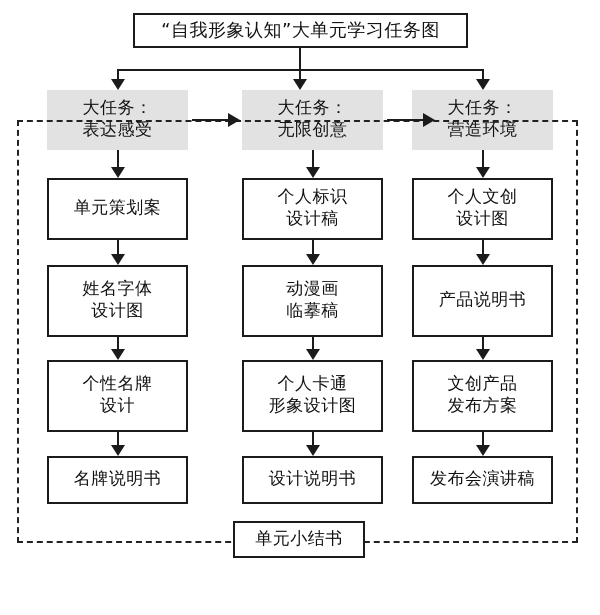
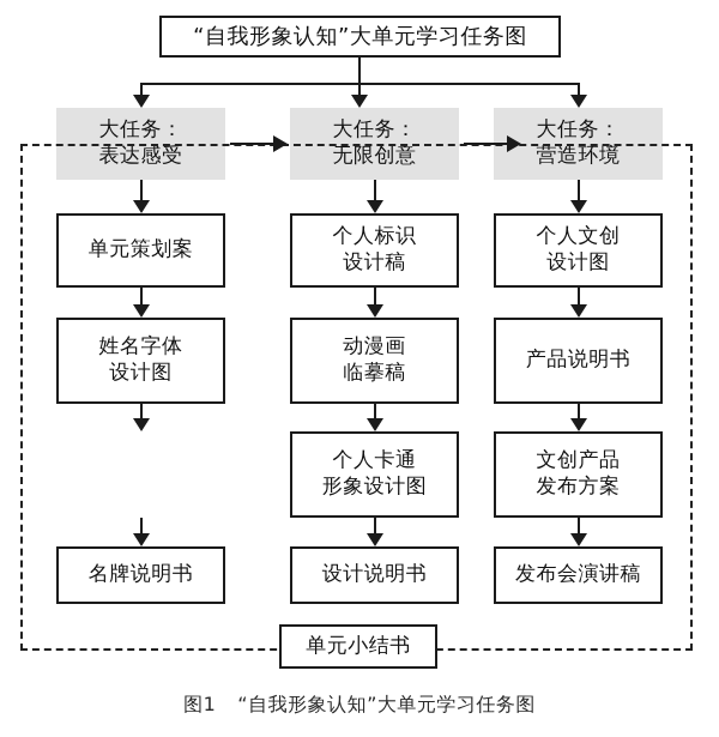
  “自我形象认知”大单元学习任务图
  大任务：
  表达感受
  大任务：
  无限创意
  大任务：
  营造环境
  单元策划案
  姓名字体
  设计图
- 个性名牌
- 设计
  名牌说明书
  个人标识
  设计稿
  动漫画
  临摹稿
  个人卡通
  形象设计图
  设计说明书
  个人文创
  设计图
  产品说明书
  文创产品
  发布方案
  发布会演讲稿
  单元小结书
+ 图1 “自我形象认知”大单元学习任务图
